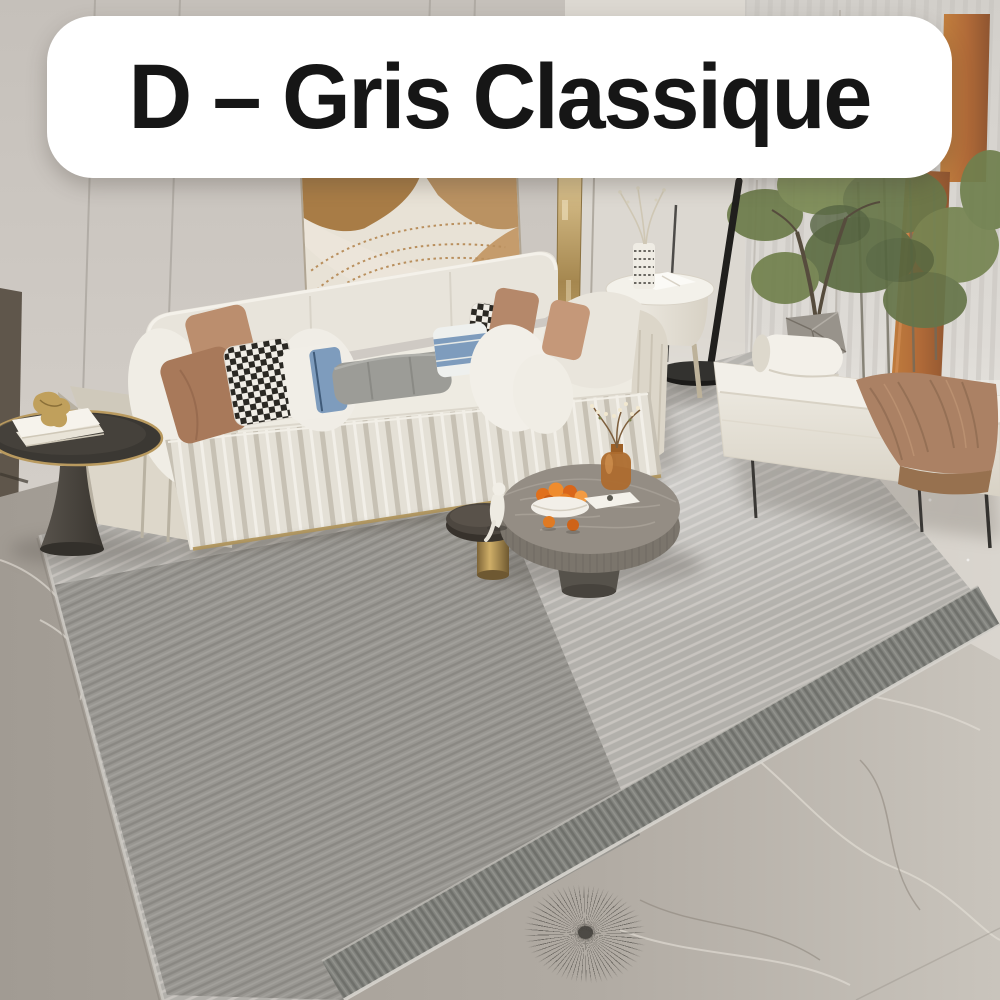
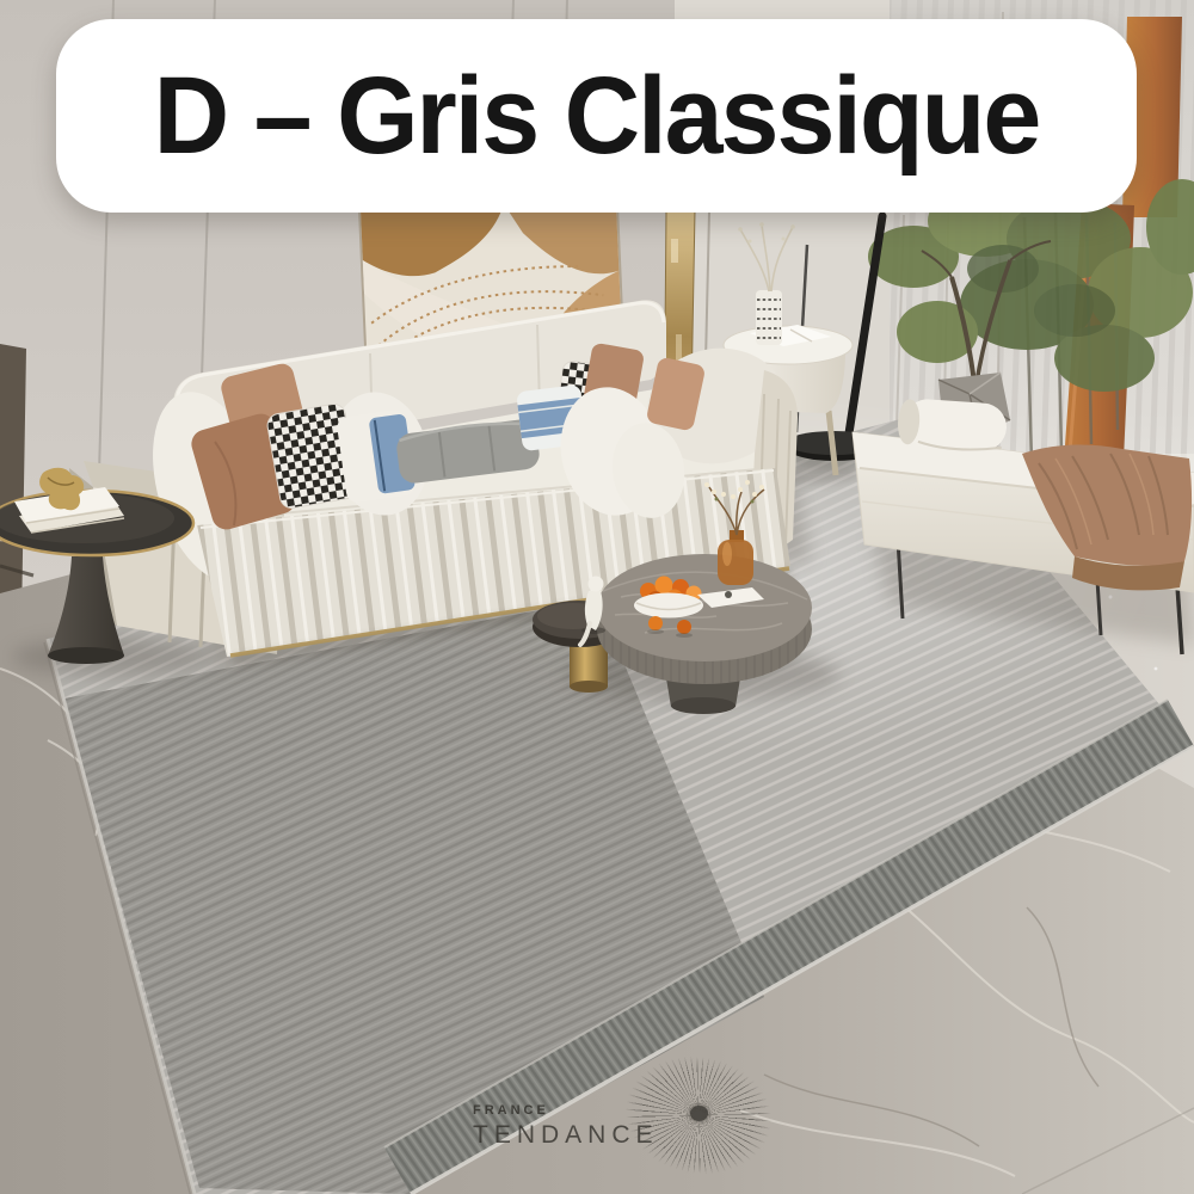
  D – Gris Classique
+ FRANCE
+ TENDANCE
